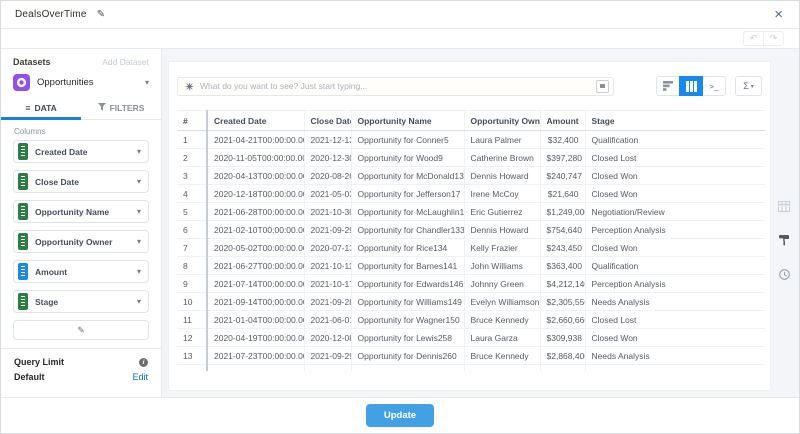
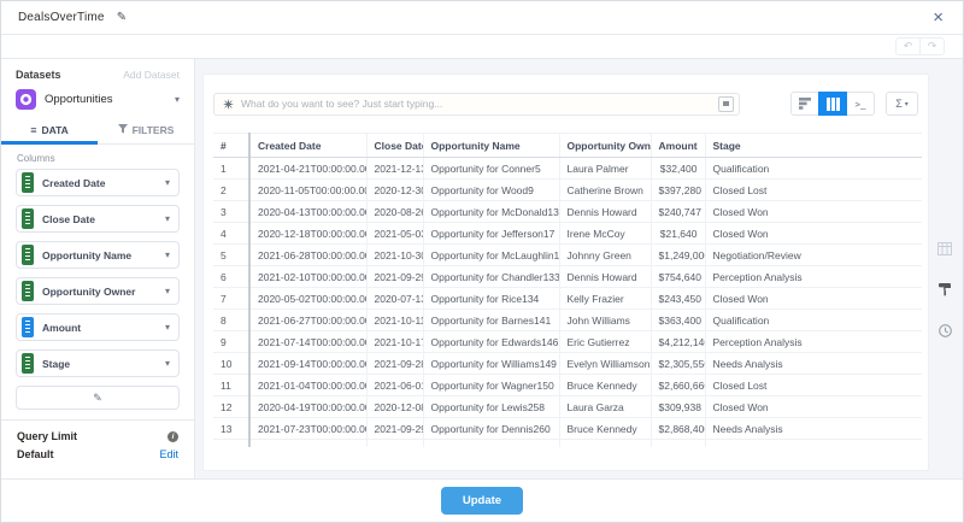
  DealsOverTime
  ✎
  ×
  ↶
  ↷
  Datasets
  Add Dataset
  Opportunities
  ▾
  ≡
  DATA
  FILTERS
  Columns
  Created Date
  ▾
  Close Date
  ▾
  Opportunity Name
  ▾
  Opportunity Owner
  ▾
  Amount
  ▾
  Stage
  ▾
  ✎
  Query Limit
  Default
  Edit
  What do you want to see? Just start typing...
  >_
  Σ
  #	Created Date	Close Dat	Opportunity Name	Opportunity Own	Amount	Stage
  1	2021-04-21T00:00:00.0	2021-12-1	Opportunity for Conner5	Laura Palmer	$32,400	Qualification
  2	2020-11-05T00:00:00.0	2020-12-3	Opportunity for Wood9	Catherine Brown	$397,280	Closed Lost
  3	2020-04-13T00:00:00.0	2020-08-2	Opportunity for McDonald13	Dennis Howard	$240,747	Closed Won
  4	2020-12-18T00:00:00.0	2021-05-0	Opportunity for Jefferson17	Irene McCoy	$21,640	Closed Won
- 5	2021-06-28T00:00:00.0	2021-10-3	Opportunity for McLaughlin1	Eric Gutierrez	$1,249,00	Negotiation/Review
+ 5	2021-06-28T00:00:00.0	2021-10-3	Opportunity for McLaughlin1	Johnny Green	$1,249,00	Negotiation/Review
  6	2021-02-10T00:00:00.0	2021-09-2	Opportunity for Chandler133	Dennis Howard	$754,640	Perception Analysis
  7	2020-05-02T00:00:00.0	2020-07-1	Opportunity for Rice134	Kelly Frazier	$243,450	Closed Won
  8	2021-06-27T00:00:00.0	2021-10-1	Opportunity for Barnes141	John Williams	$363,400	Qualification
- 9	2021-07-14T00:00:00.0	2021-10-1	Opportunity for Edwards146	Johnny Green	$4,212,14	Perception Analysis
+ 9	2021-07-14T00:00:00.0	2021-10-1	Opportunity for Edwards146	Eric Gutierrez	$4,212,14	Perception Analysis
  10	2021-09-14T00:00:00.0	2021-09-2	Opportunity for Williams149	Evelyn Williamson	$2,305,55	Needs Analysis
  11	2021-01-04T00:00:00.0	2021-06-0	Opportunity for Wagner150	Bruce Kennedy	$2,660,66	Closed Lost
  12	2020-04-19T00:00:00.0	2020-12-0	Opportunity for Lewis258	Laura Garza	$309,938	Closed Won
  13	2021-07-23T00:00:00.0	2021-09-2	Opportunity for Dennis260	Bruce Kennedy	$2,868,40	Needs Analysis
  Update
